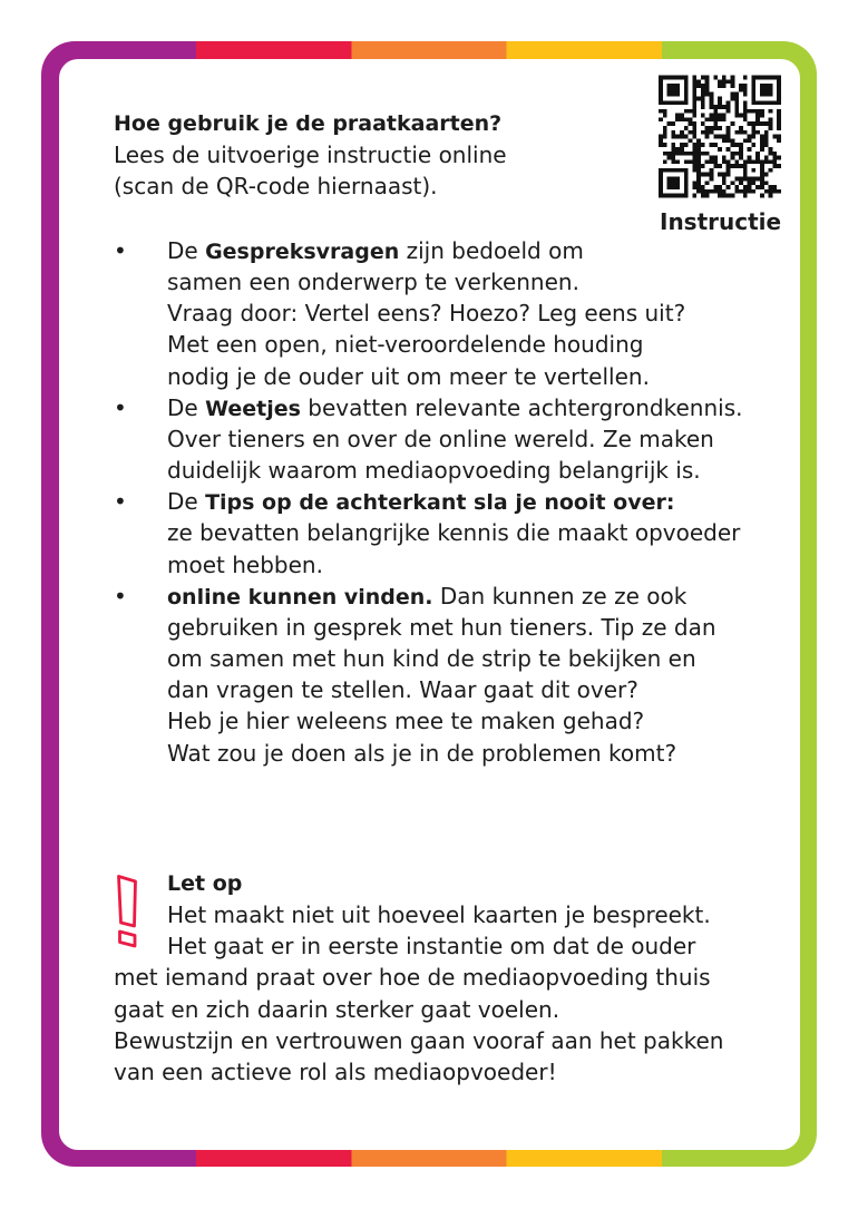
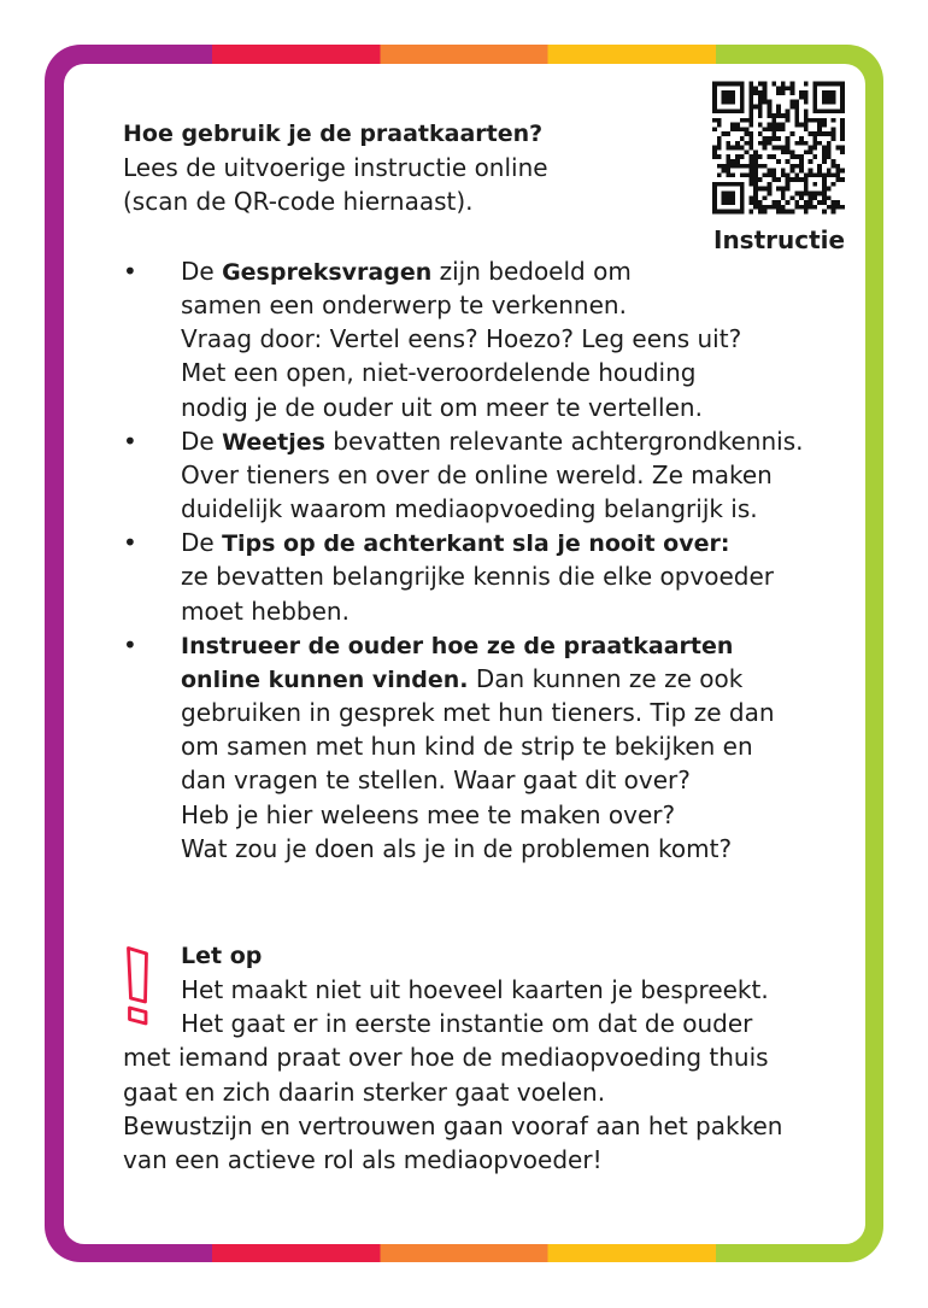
  Hoe gebruik je de praatkaarten?
  Lees de uitvoerige instructie online
  (scan de QR-code hiernaast).
  Instructie
  •
  De Gespreksvragen zijn bedoeld om
  samen een onderwerp te verkennen.
  Vraag door: Vertel eens? Hoezo? Leg eens uit?
  Met een open, niet-veroordelende houding
  nodig je de ouder uit om meer te vertellen.
  •
  De Weetjes bevatten relevante achtergrondkennis.
  Over tieners en over de online wereld. Ze maken
  duidelijk waarom mediaopvoeding belangrijk is.
  •
  De Tips op de achterkant sla je nooit over:
- ze bevatten belangrijke kennis die maakt opvoeder
+ ze bevatten belangrijke kennis die elke opvoeder
  moet hebben.
  •
+ Instrueer de ouder hoe ze de praatkaarten
  online kunnen vinden. Dan kunnen ze ze ook
  gebruiken in gesprek met hun tieners. Tip ze dan
  om samen met hun kind de strip te bekijken en
  dan vragen te stellen. Waar gaat dit over?
- Heb je hier weleens mee te maken gehad?
+ Heb je hier weleens mee te maken over?
  Wat zou je doen als je in de problemen komt?
  Let op
  Het maakt niet uit hoeveel kaarten je bespreekt.
  Het gaat er in eerste instantie om dat de ouder
  met iemand praat over hoe de mediaopvoeding thuis
  gaat en zich daarin sterker gaat voelen.
  Bewustzijn en vertrouwen gaan vooraf aan het pakken
  van een actieve rol als mediaopvoeder!
